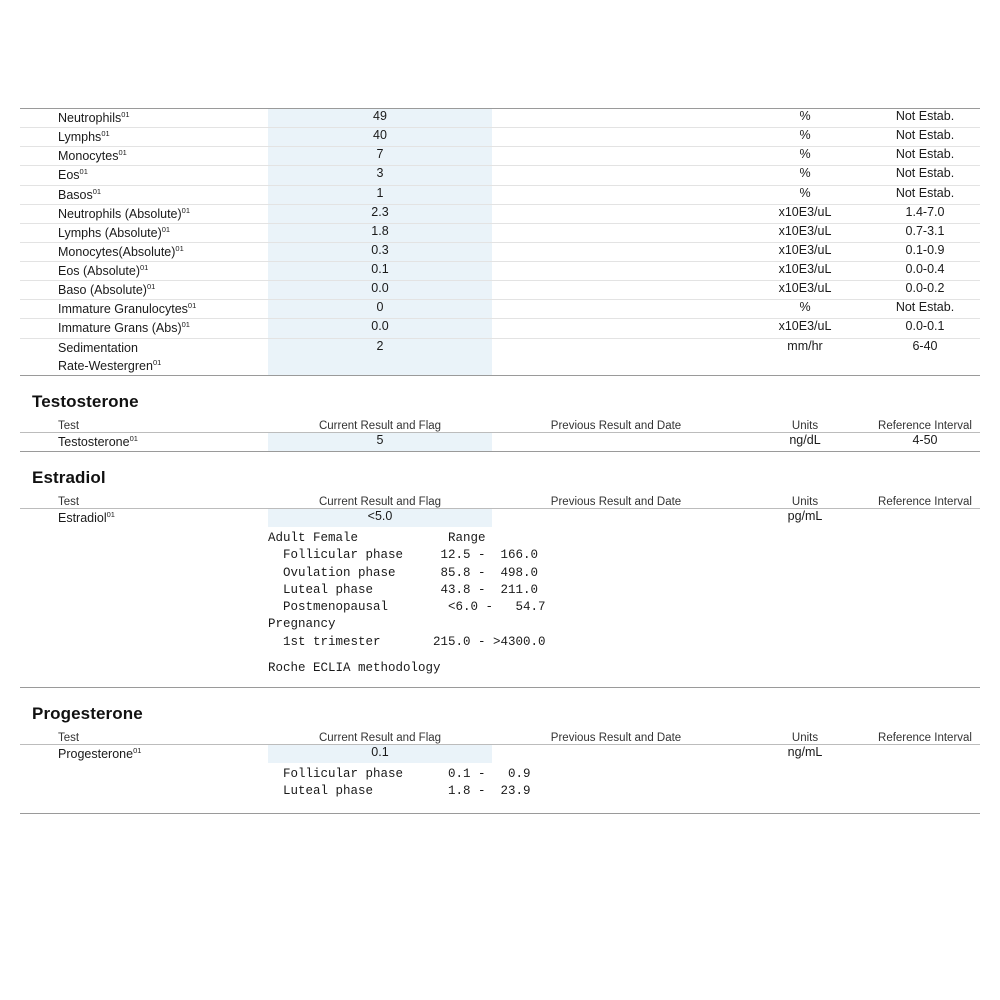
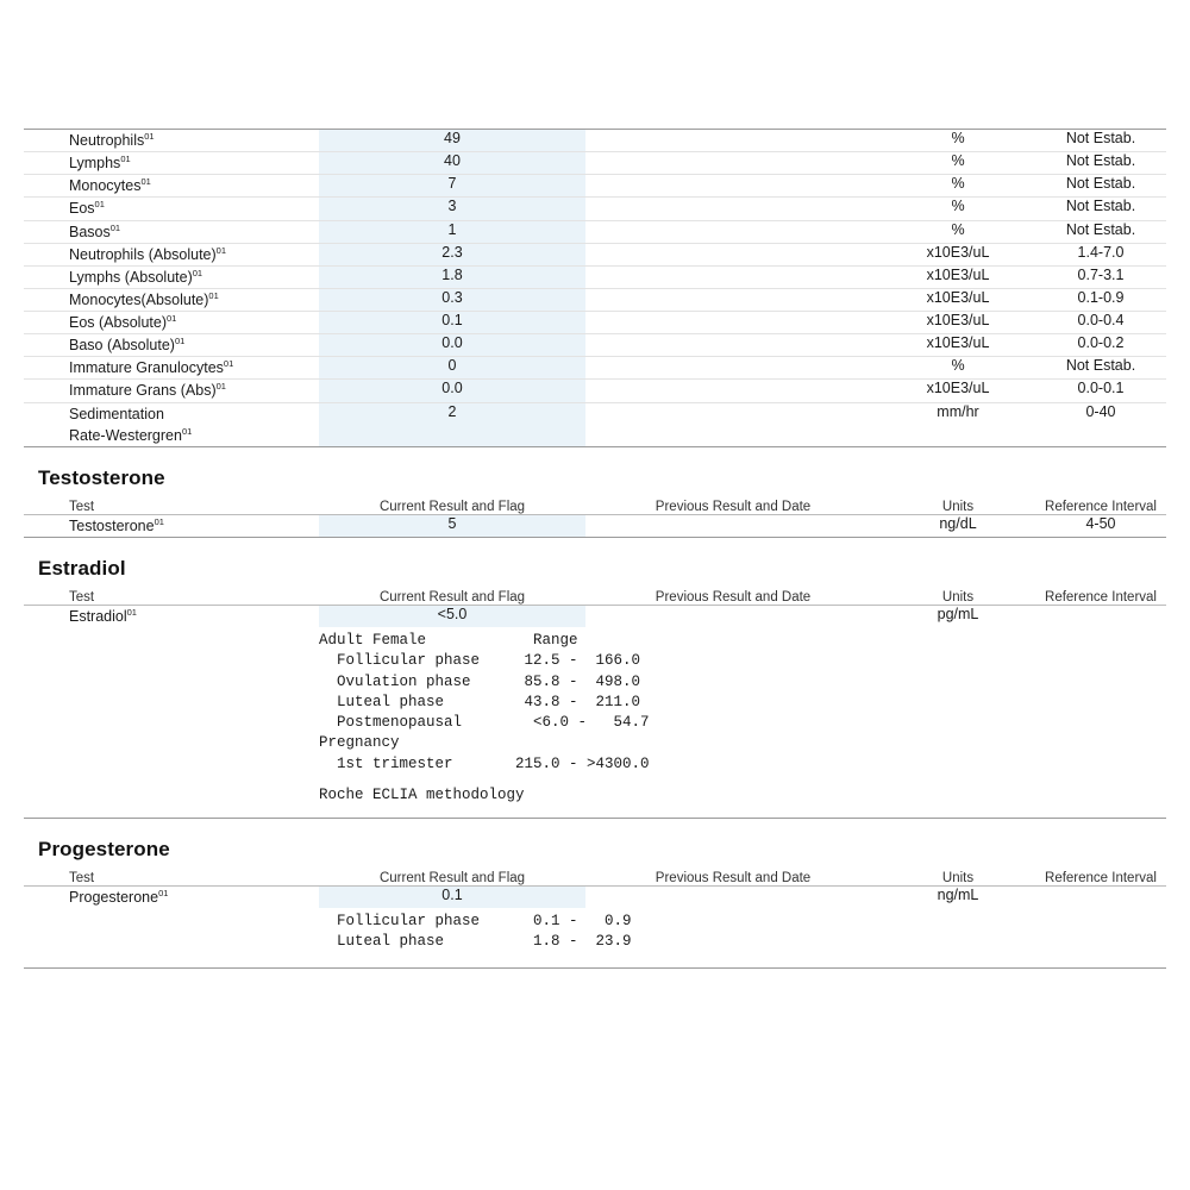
  Neutrophils01	49		%	Not Estab.
  Lymphs01	40		%	Not Estab.
  Monocytes01	7		%	Not Estab.
  Eos01	3		%	Not Estab.
  Basos01	1		%	Not Estab.
  Neutrophils (Absolute)01	2.3		x10E3/uL	1.4-7.0
  Lymphs (Absolute)01	1.8		x10E3/uL	0.7-3.1
  Monocytes(Absolute)01	0.3		x10E3/uL	0.1-0.9
  Eos (Absolute)01	0.1		x10E3/uL	0.0-0.4
  Baso (Absolute)01	0.0		x10E3/uL	0.0-0.2
  Immature Granulocytes01	0		%	Not Estab.
  Immature Grans (Abs)01	0.0		x10E3/uL	0.0-0.1
- Sedimentation Rate-Westergren01	2		mm/hr	6-40
+ Sedimentation Rate-Westergren01	2		mm/hr	0-40
  Testosterone
  Test	Current Result and Flag	Previous Result and Date	Units	Reference Interval
  Testosterone01	5		ng/dL	4-50
  Estradiol
  Test	Current Result and Flag	Previous Result and Date	Units	Reference Interval
  Estradiol01	<5.0		pg/mL
  Adult Female Range
  Follicular phase 12.5 - 166.0
  Ovulation phase 85.8 - 498.0
  Luteal phase 43.8 - 211.0
  Postmenopausal <6.0 - 54.7
  Pregnancy
  1st trimester 215.0 - >4300.0
  Roche ECLIA methodology
  Progesterone
  Test	Current Result and Flag	Previous Result and Date	Units	Reference Interval
  Progesterone01	0.1		ng/mL
  Follicular phase 0.1 - 0.9
  Luteal phase 1.8 - 23.9
